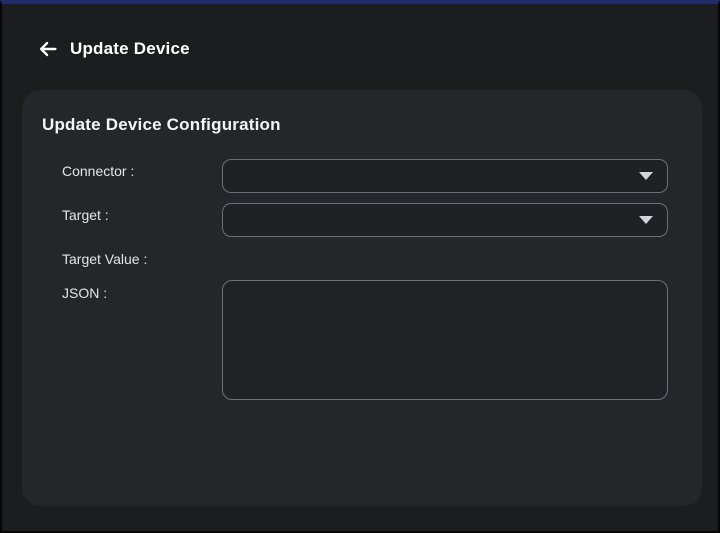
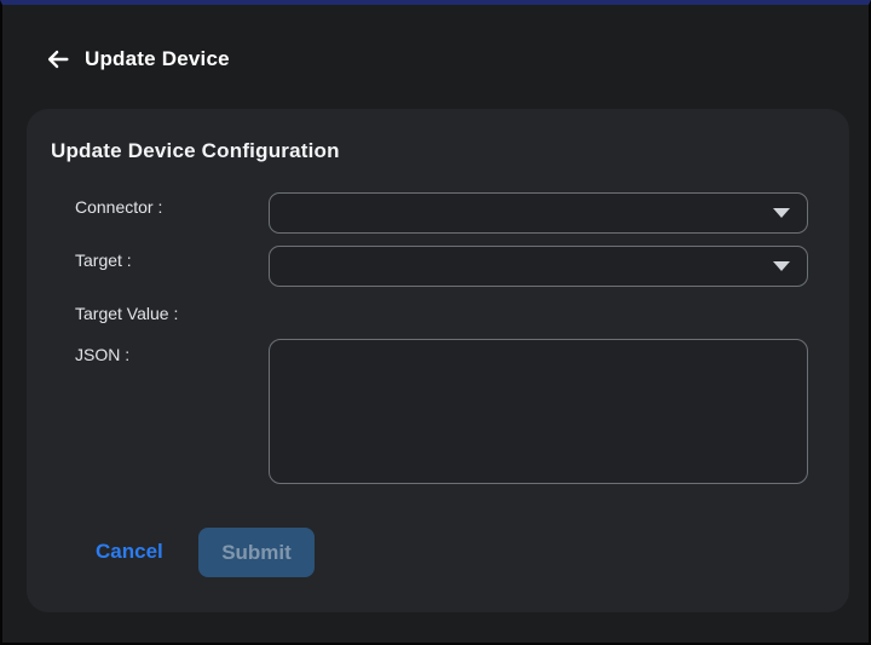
  Update Device
  Update Device Configuration
  Connector :
  Target :
  Target Value :
  JSON :
+ Cancel
+ Submit
